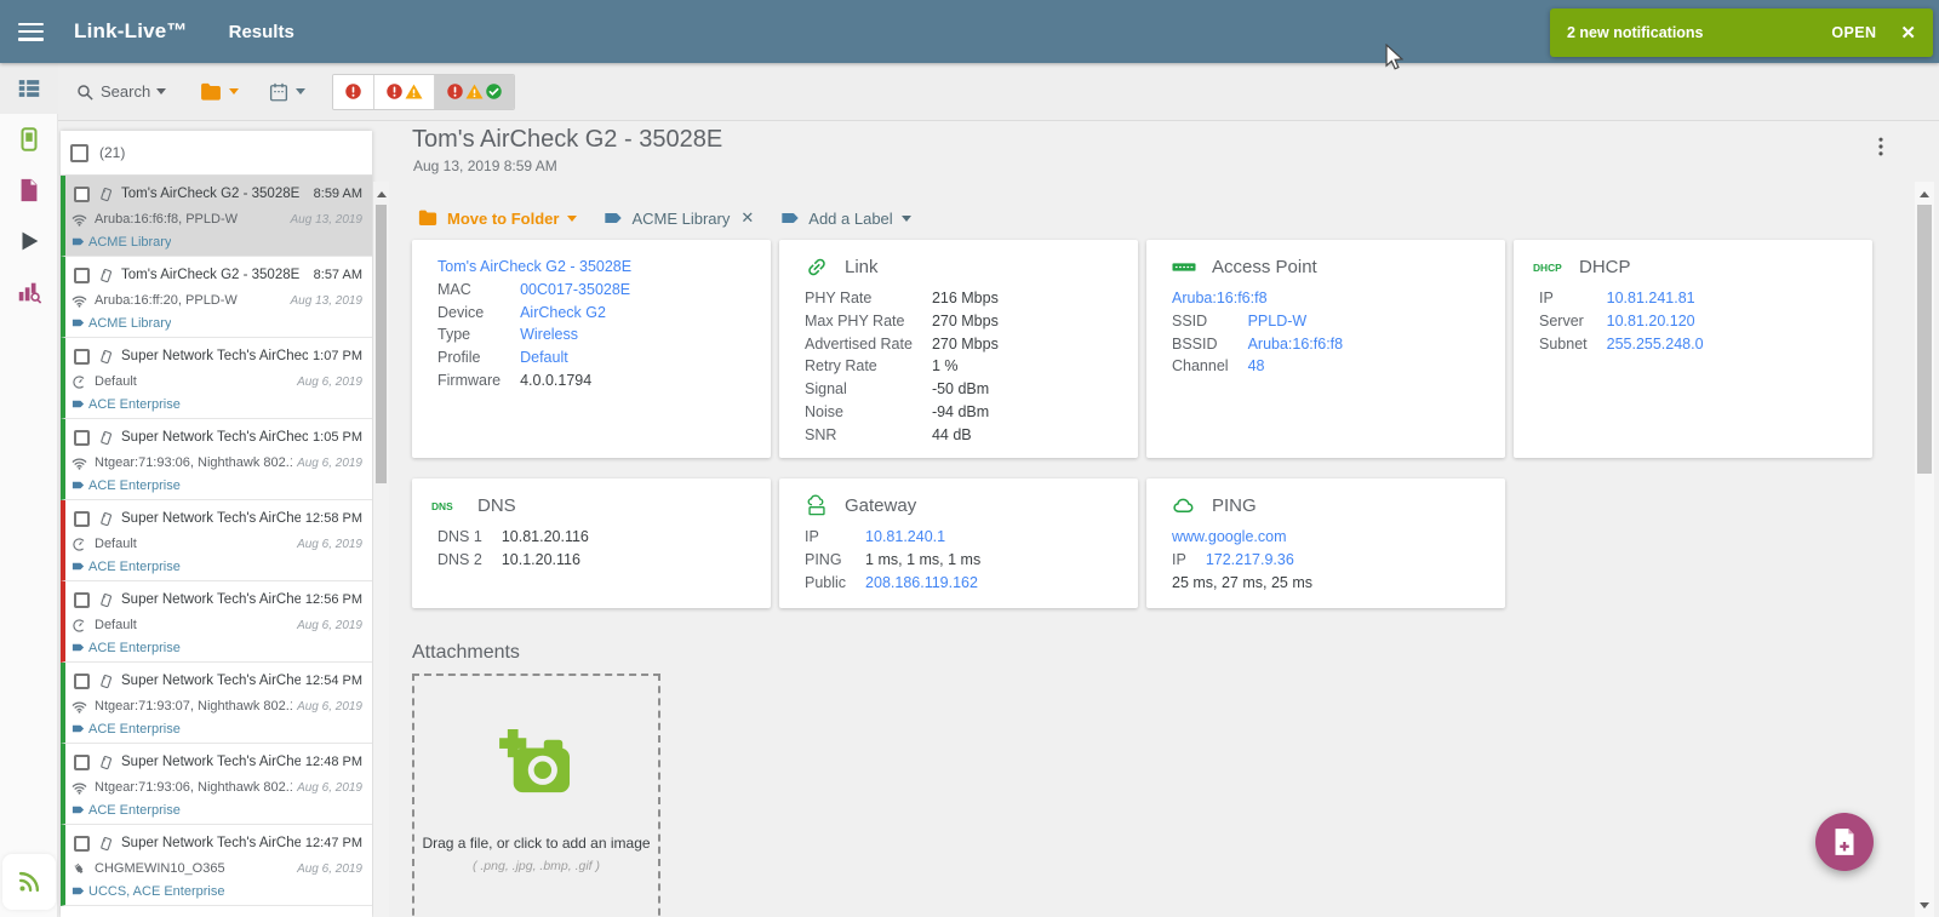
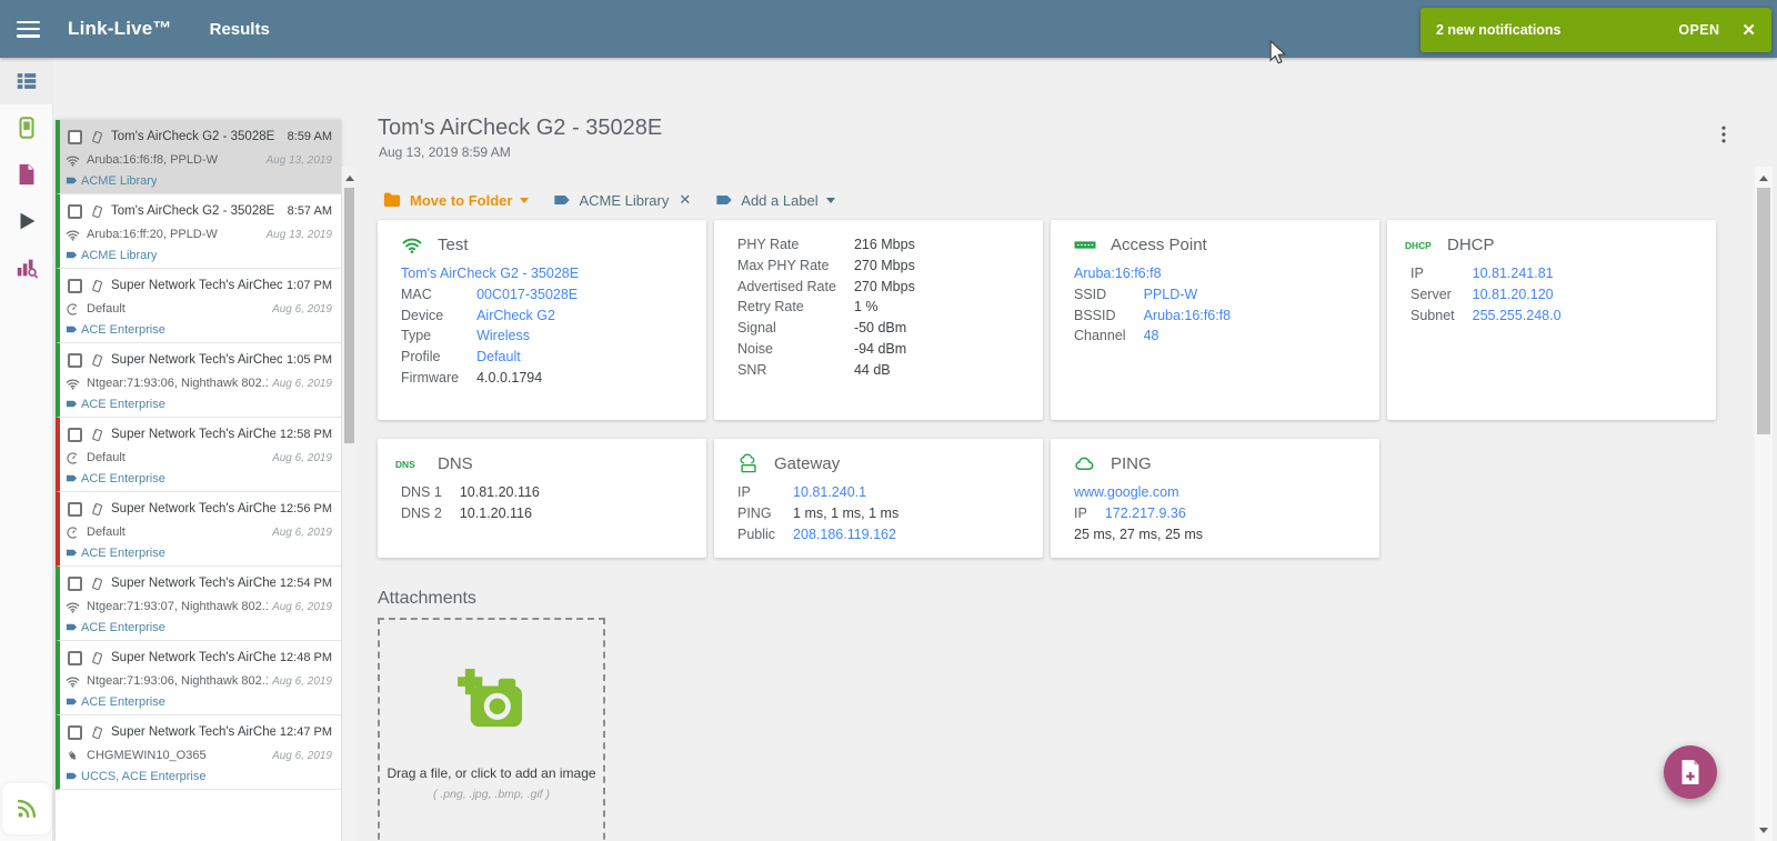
  Link-Live™
  Results
  2 new notifications
  OPEN
  ✕
- Search
- (21)
  Tom's AirCheck G2 - 35028E
  8:59 AM
  Aruba:16:f6:f8, PPLD-W
  Aug 13, 2019
  ACME Library
  Tom's AirCheck G2 - 35028E
  8:57 AM
  Aruba:16:ff:20, PPLD-W
  Aug 13, 2019
  ACME Library
  Super Network Tech's AirChec
  1:07 PM
  Default
  Aug 6, 2019
  ACE Enterprise
  Super Network Tech's AirChec
  1:05 PM
  Ntgear:71:93:06, Nighthawk 802.
  Aug 6, 2019
  ACE Enterprise
  Super Network Tech's AirChe
  12:58 PM
  Default
  Aug 6, 2019
  ACE Enterprise
  Super Network Tech's AirChe
  12:56 PM
  Default
  Aug 6, 2019
  ACE Enterprise
  Super Network Tech's AirChe
  12:54 PM
  Ntgear:71:93:07, Nighthawk 802.
  Aug 6, 2019
  ACE Enterprise
  Super Network Tech's AirChe
  12:48 PM
  Ntgear:71:93:06, Nighthawk 802.
  Aug 6, 2019
  ACE Enterprise
  Super Network Tech's AirChe
  12:47 PM
  CHGMEWIN10_O365
  Aug 6, 2019
  UCCS, ACE Enterprise
  Tom's AirCheck G2 - 35028E
  Aug 13, 2019 8:59 AM
  Move to Folder
  ACME Library
  ✕
  Add a Label
+ Test
  Tom's AirCheck G2 - 35028E
  MAC
  00C017-35028E
  Device
  AirCheck G2
  Type
  Wireless
  Profile
  Default
  Firmware
  4.0.0.1794
- Link
  PHY Rate
  216 Mbps
  Max PHY Rate
  270 Mbps
  Advertised Rate
  270 Mbps
  Retry Rate
  1 %
  Signal
  -50 dBm
  Noise
  -94 dBm
  SNR
  44 dB
  Access Point
  Aruba:16:f6:f8
  SSID
  PPLD-W
  BSSID
  Aruba:16:f6:f8
  Channel
  48
  DHCP
  DHCP
  IP
  10.81.241.81
  Server
  10.81.20.120
  Subnet
  255.255.248.0
  DNS
  DNS
  DNS 1
  10.81.20.116
  DNS 2
  10.1.20.116
  Gateway
  IP
  10.81.240.1
  PING
  1 ms, 1 ms, 1 ms
  Public
  208.186.119.162
  PING
  www.google.com
  IP
  172.217.9.36
  25 ms, 27 ms, 25 ms
  Attachments
  Drag a file, or click to add an image
  ( .png, .jpg, .bmp, .gif )
